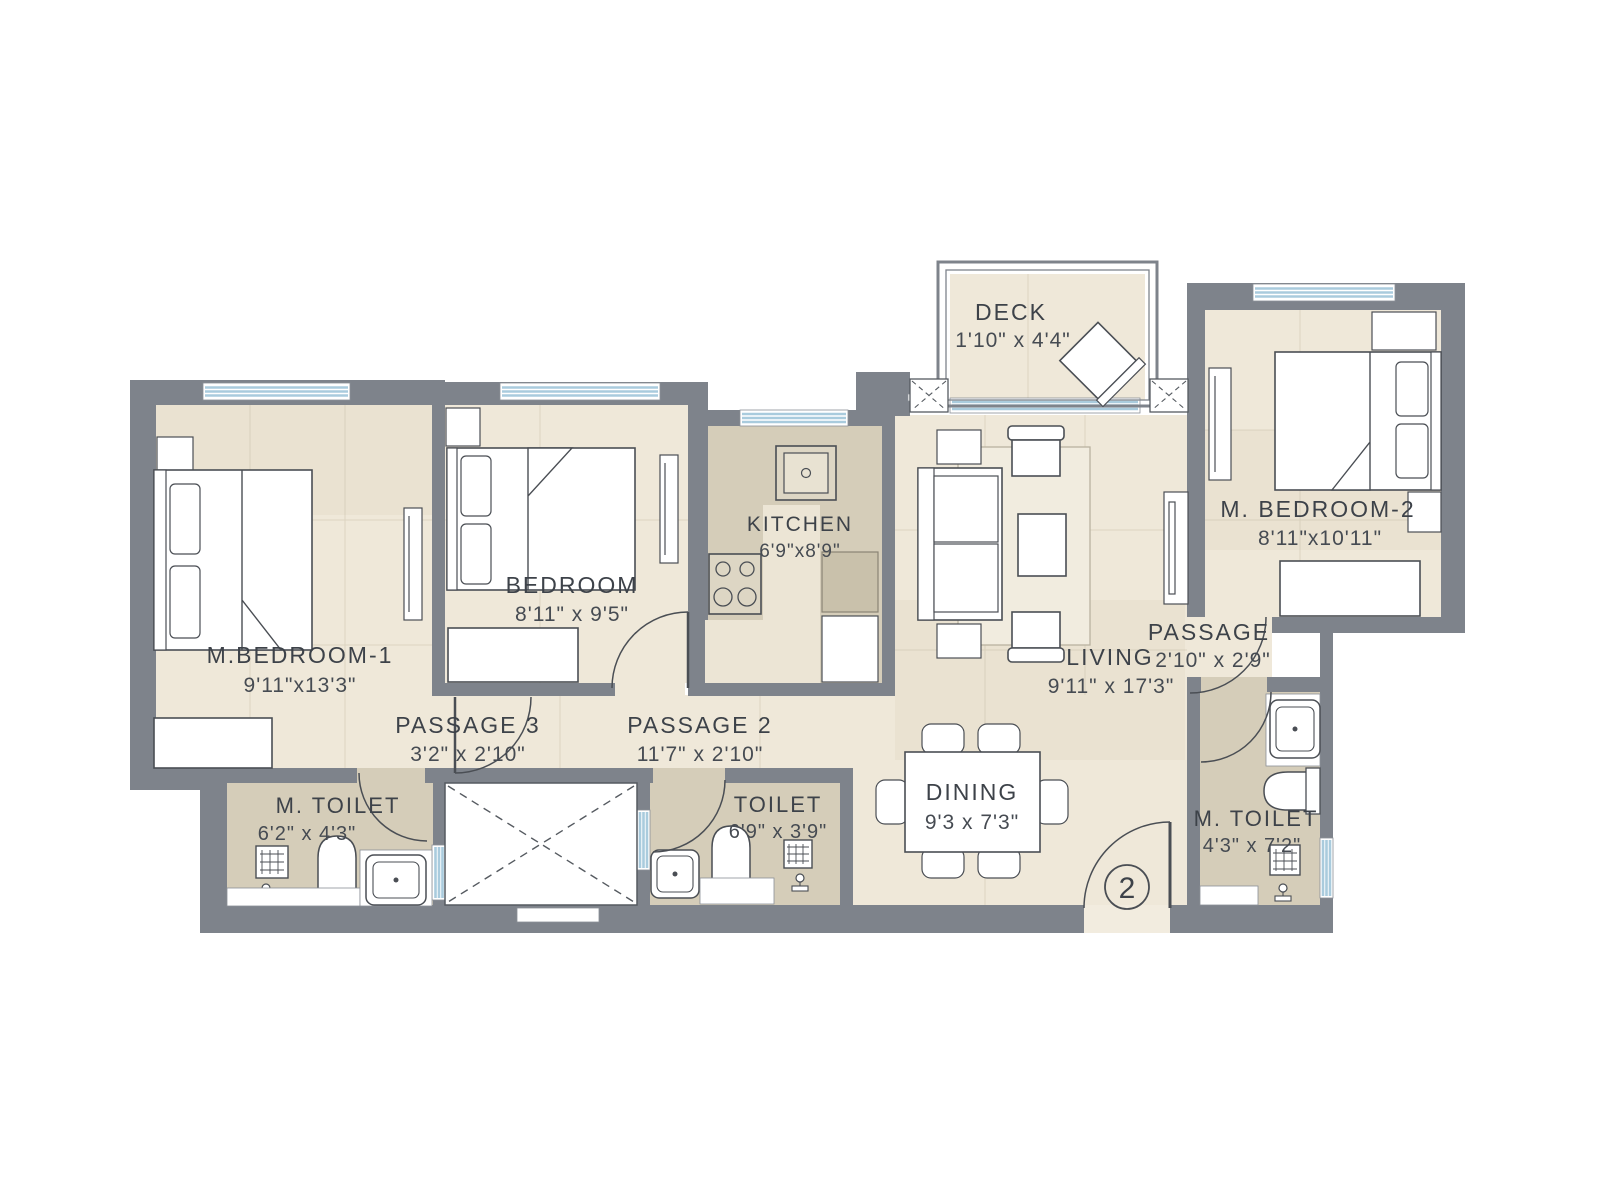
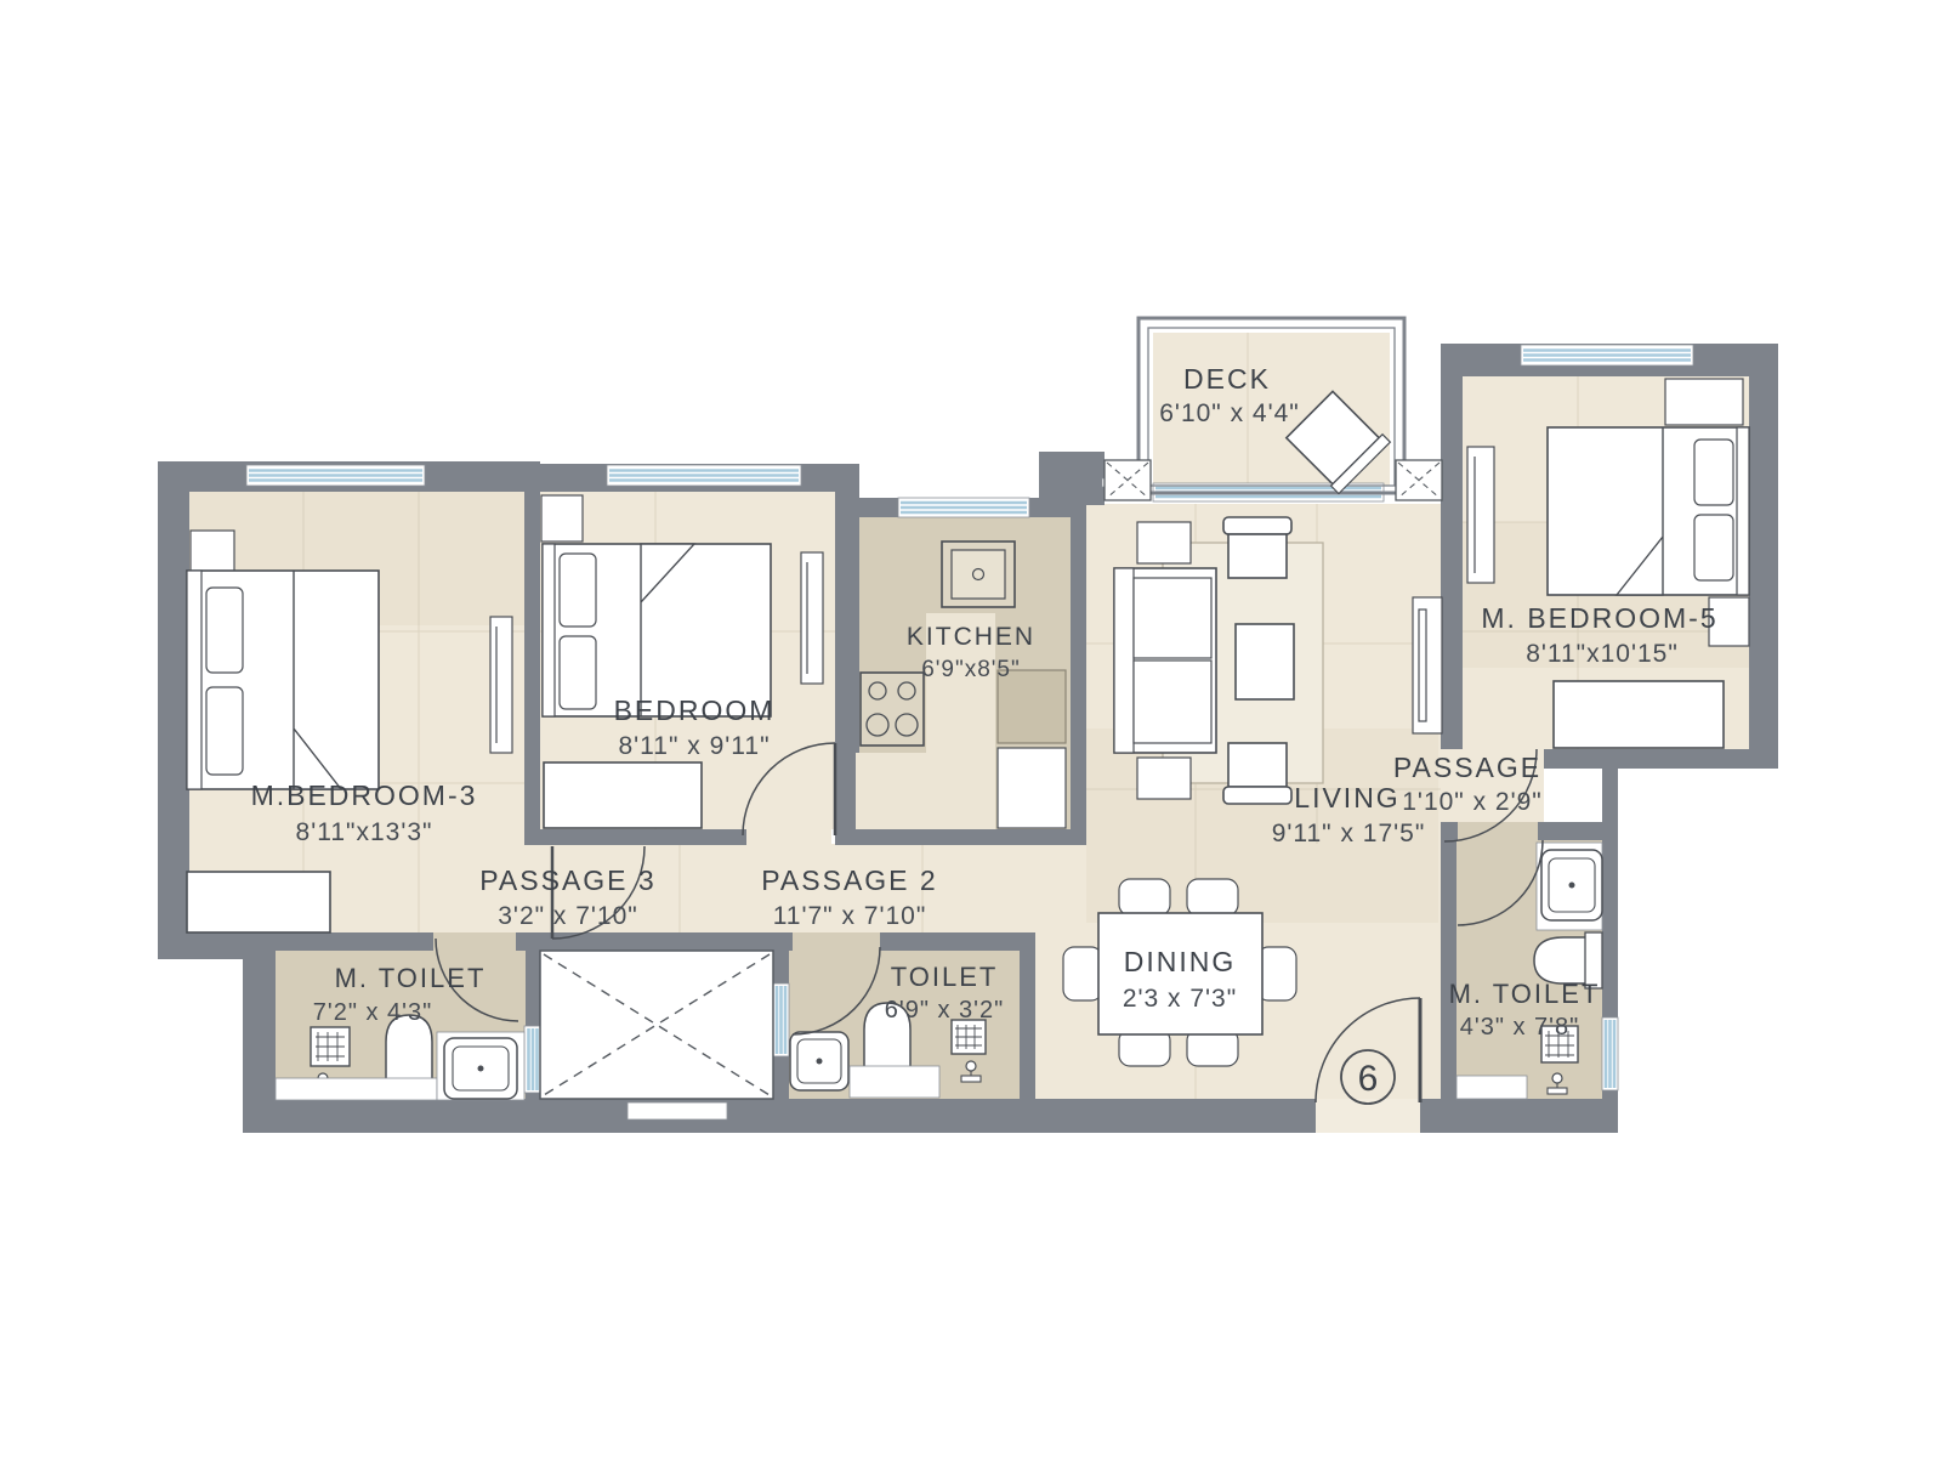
- M.BEDROOM-1
+ M.BEDROOM-3
- 9'11"x13'3"
+ 8'11"x13'3"
  BEDROOM
- 8'11" x 9'5"
+ 8'11" x 9'11"
  KITCHEN
- 6'9"x8'9"
+ 6'9"x8'5"
  DECK
- 1'10" x 4'4"
+ 6'10" x 4'4"
  LIVING
- 9'11" x 17'3"
+ 9'11" x 17'5"
- M. BEDROOM-2
+ M. BEDROOM-5
- 8'11"x10'11"
+ 8'11"x10'15"
  PASSAGE
- 2'10" x 2'9"
+ 1'10" x 2'9"
  PASSAGE 3
- 3'2" x 2'10"
+ 3'2" x 7'10"
  PASSAGE 2
- 11'7" x 2'10"
+ 11'7" x 7'10"
  M. TOILET
- 6'2" x 4'3"
+ 7'2" x 4'3"
  TOILET
- 6'9" x 3'9"
+ 6'9" x 3'2"
  DINING
- 9'3 x 7'3"
+ 2'3 x 7'3"
  M. TOILET
- 4'3" x 7'2"
+ 4'3" x 7'8"
- 2
+ 6
